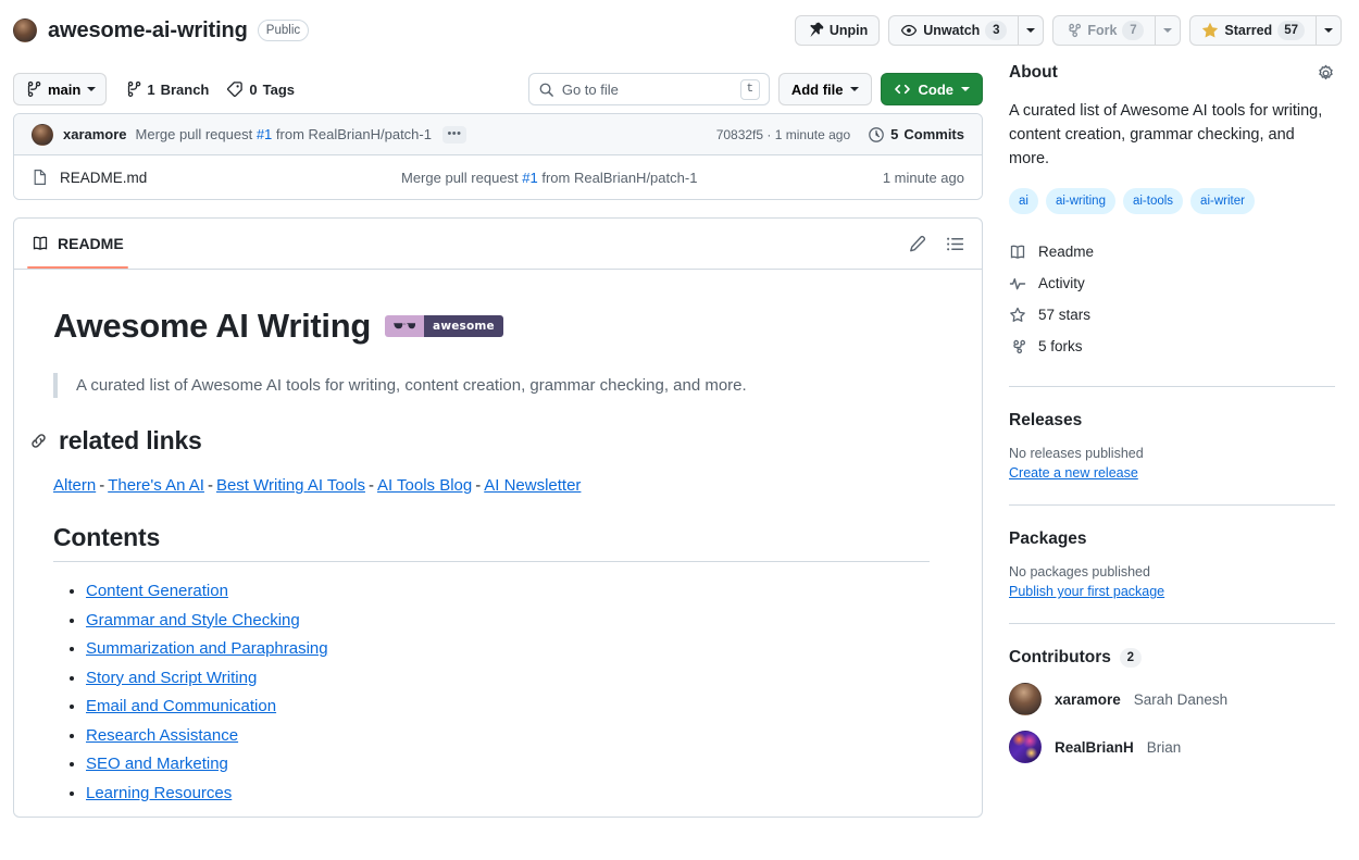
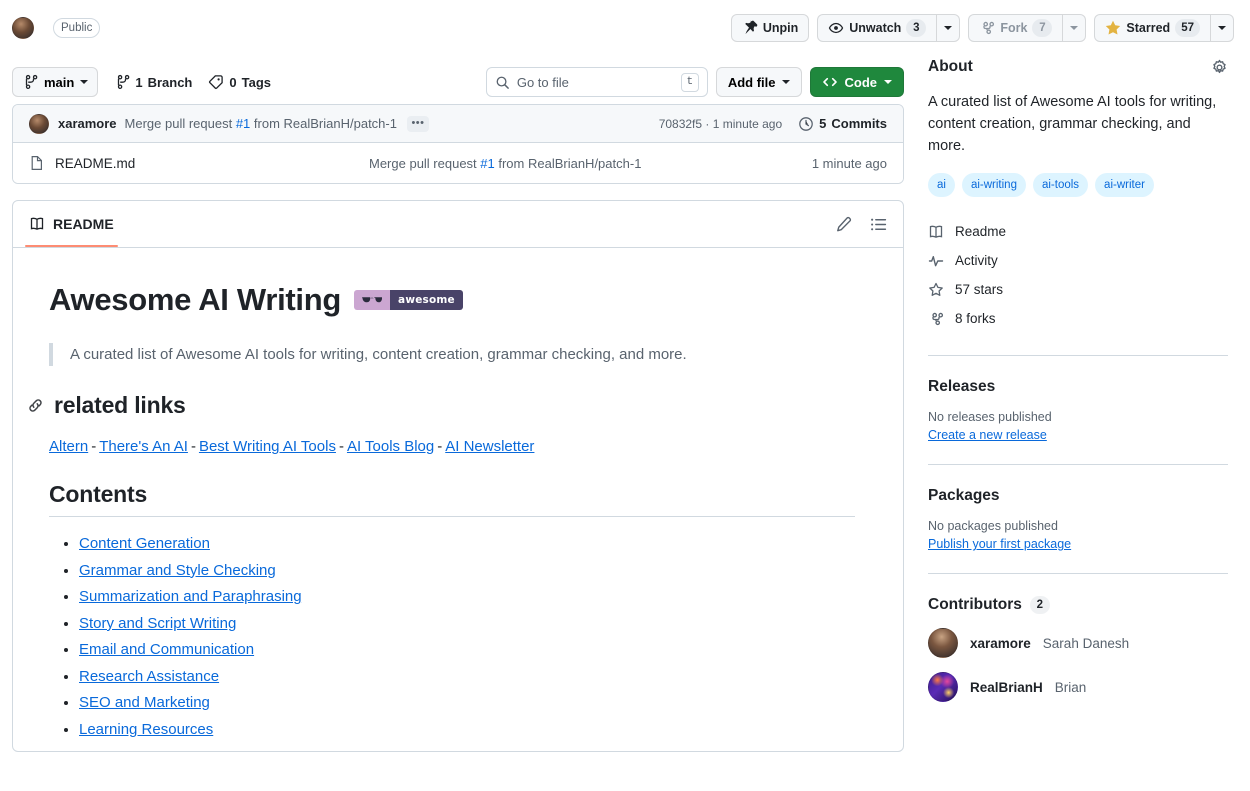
- awesome-ai-writing
  Public
  Unpin
  Unwatch
  3
  Fork
  7
  Starred
  57
  main
  1
  Branch
  0
  Tags
  Go to file
  t
  Add file
  Code
  xaramore
  Merge pull request #1 from RealBrianH/patch-1
  •••
  70832f5 · 1 minute ago
  5
  Commits
  README.md
  Merge pull request #1 from RealBrianH/patch-1
  1 minute ago
  README
  Awesome AI Writing
  awesome
  A curated list of Awesome AI tools for writing, content creation, grammar checking, and more.
  related links
  Altern - There's An AI - Best Writing AI Tools - AI Tools Blog - AI Newsletter
  Contents
  Content Generation
  Grammar and Style Checking
  Summarization and Paraphrasing
  Story and Script Writing
  Email and Communication
  Research Assistance
  SEO and Marketing
  Learning Resources
  About
  A curated list of Awesome AI tools for writing, content creation, grammar checking, and more.
  ai
  ai-writing
  ai-tools
  ai-writer
  Readme
  Activity
  57 stars
- 5 forks
+ 8 forks
  Releases
  No releases published
  Create a new release
  Packages
  No packages published
  Publish your first package
  Contributors
  2
  xaramore
  Sarah Danesh
  RealBrianH
  Brian
